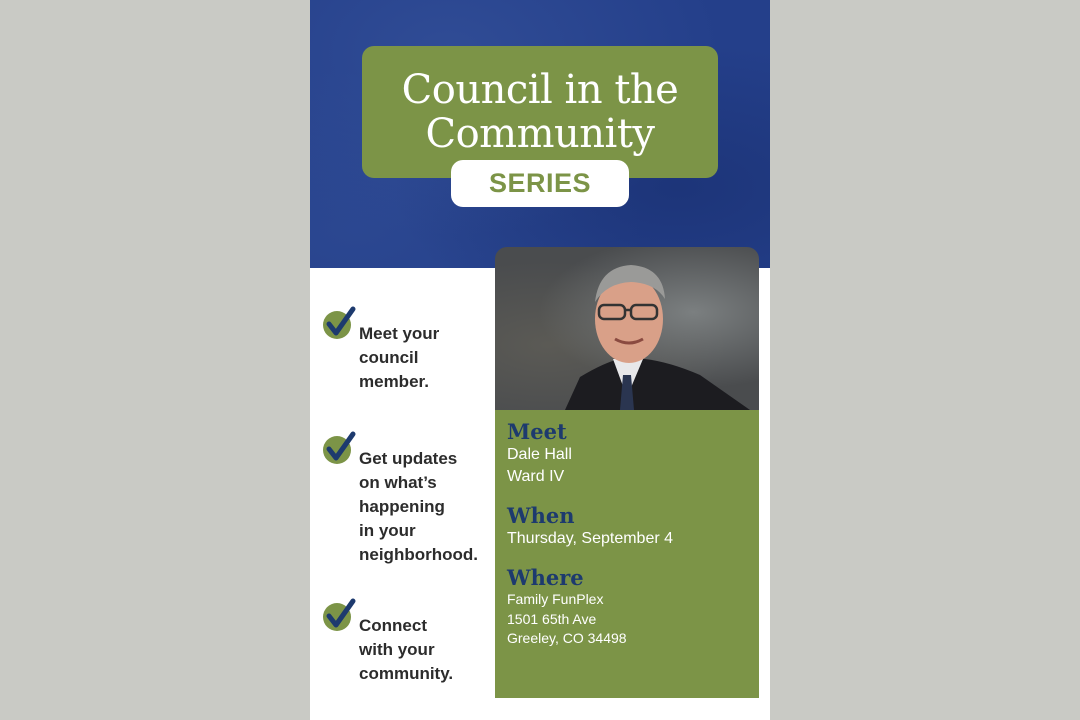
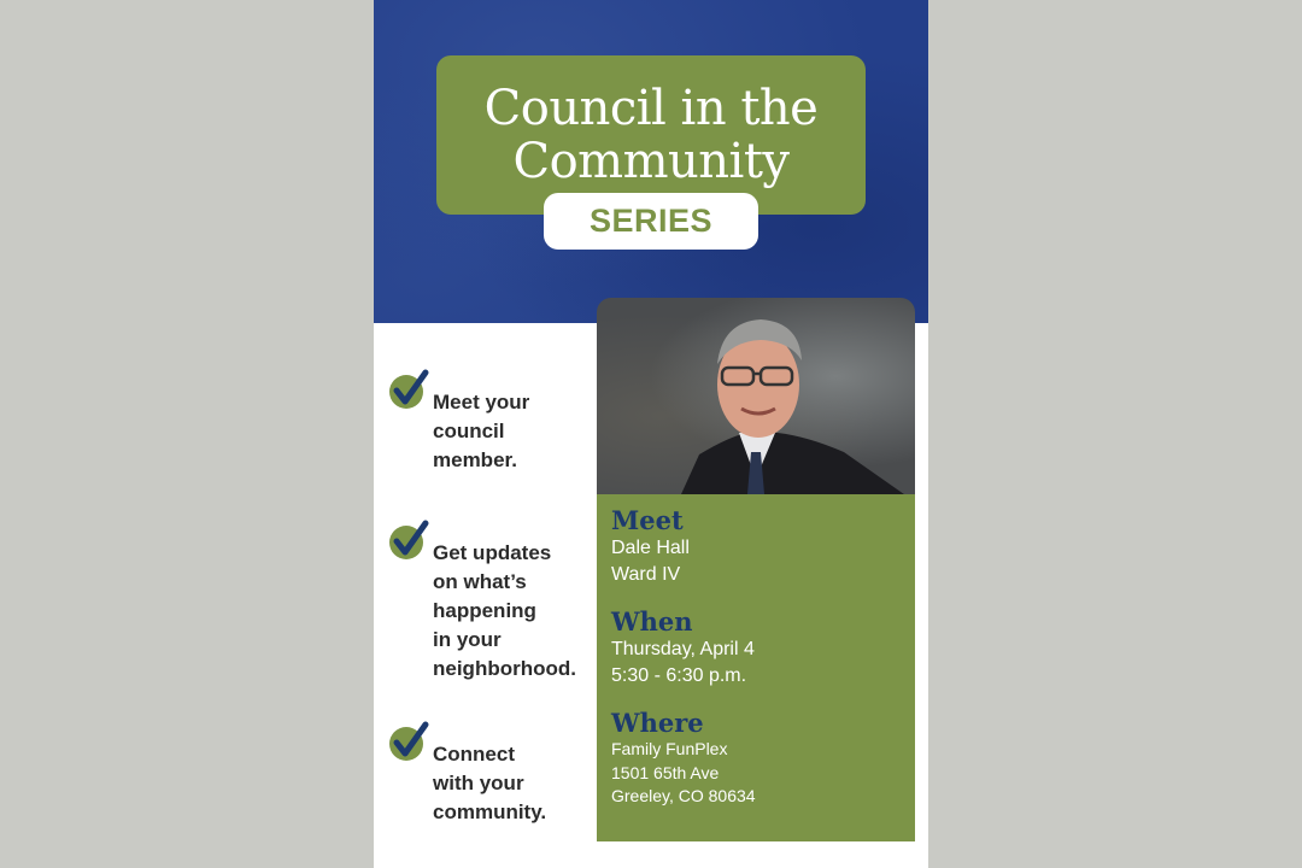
  Council in the
  Community
  SERIES
  Meet your
  council
  member.
  Get updates
  on what’s
  happening
  in your
  neighborhood.
  Connect
  with your
  community.
  Meet
  Dale Hall
  Ward IV
  When
- Thursday, September 4
+ Thursday, April 4
+ 5:30 - 6:30 p.m.
  Where
  Family FunPlex
  1501 65th Ave
- Greeley, CO 34498
+ Greeley, CO 80634
